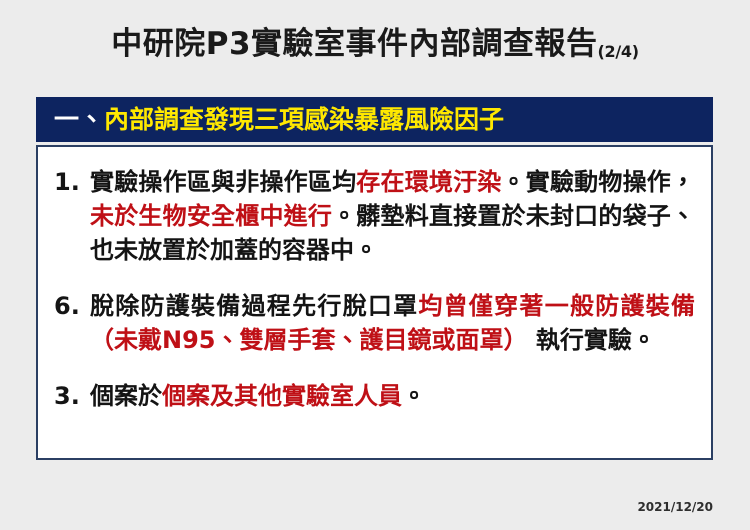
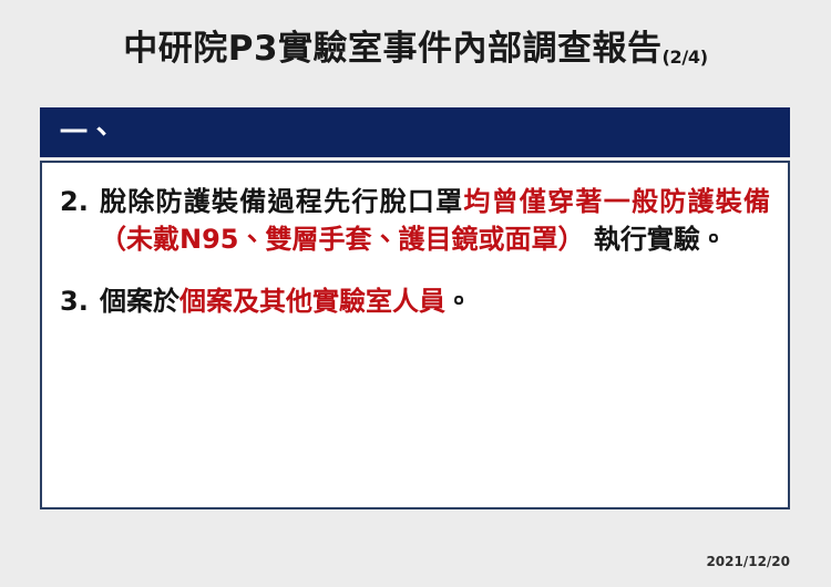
  中研院P3實驗室事件內部調查報告(2/4)
  一、
- 內部調查發現三項感染暴露風險因子
- 1.
- 實驗操作區與非操作區均存在環境汙染。實驗動物操作，未於生物安全櫃中進行。髒墊料直接置於未封口的袋子、也未放置於加蓋的容器中。
- 6.
+ 2.
  脫除防護裝備過程先行脫口罩均曾僅穿著一般防護裝備（未戴N95、雙層手套、護目鏡或面罩） 執行實驗。
  3.
  個案於個案及其他實驗室人員。
  2021/12/20
